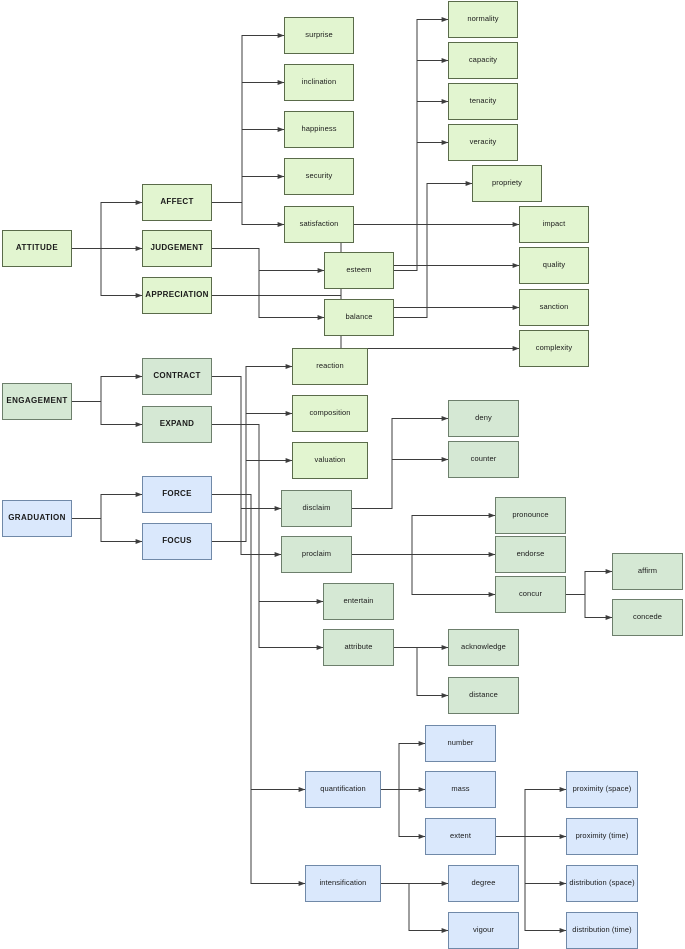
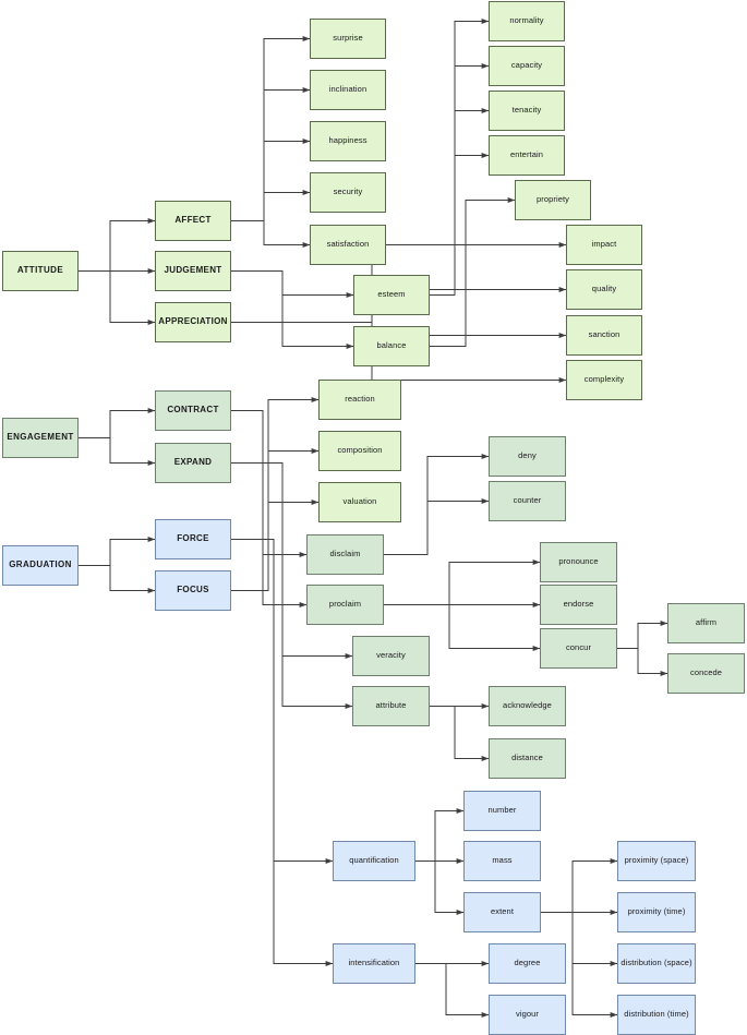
  ATTITUDE
  AFFECT
  JUDGEMENT
  APPRECIATION
  surprise
  inclination
  happiness
  security
  satisfaction
  esteem
  balance
  normality
  capacity
  tenacity
- veracity
+ entertain
  propriety
  impact
  quality
  sanction
  complexity
  ENGAGEMENT
  CONTRACT
  EXPAND
  GRADUATION
  FORCE
  FOCUS
  reaction
  composition
  valuation
  deny
  counter
  disclaim
  proclaim
- entertain
+ veracity
  attribute
  pronounce
  endorse
  concur
  affirm
  concede
  acknowledge
  distance
  quantification
  intensification
  number
  mass
  extent
  degree
  vigour
  proximity (space)
  proximity (time)
  distribution (space)
  distribution (time)
